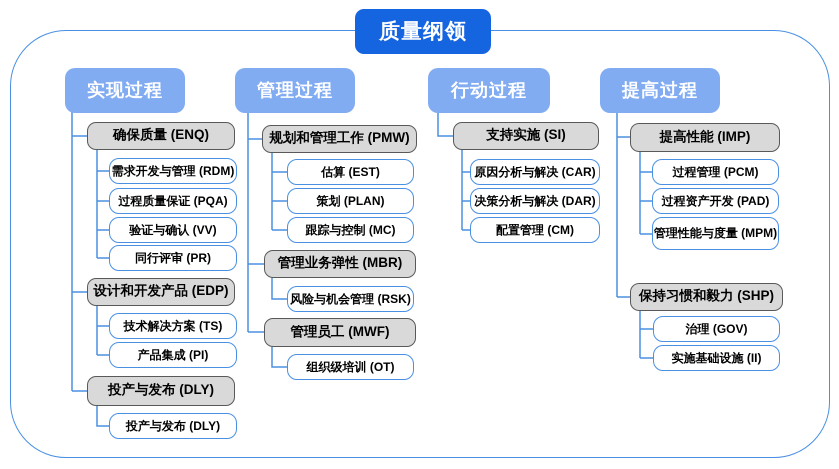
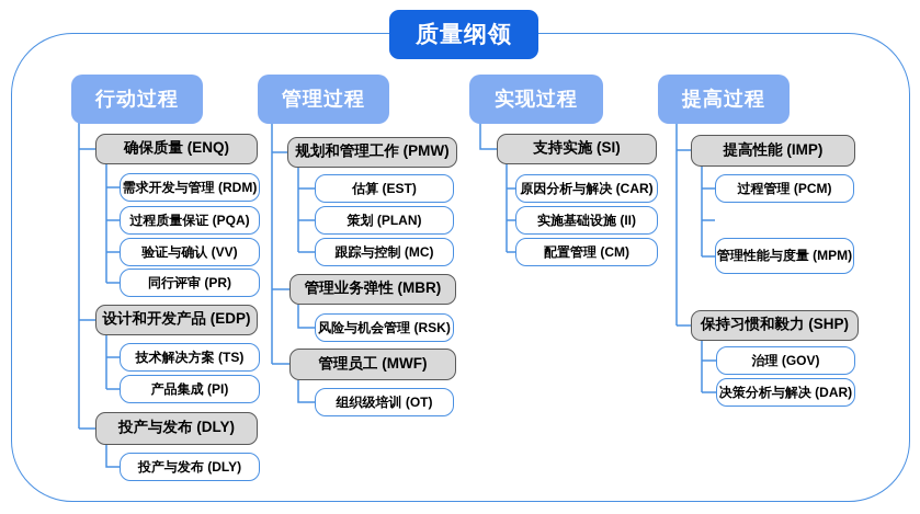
  质量纲领
- 实现过程
+ 行动过程
  管理过程
- 行动过程
+ 实现过程
  提高过程
  确保质量 (ENQ)
  需求开发与管理 (RDM)
  过程质量保证 (PQA)
  验证与确认 (VV)
  同行评审 (PR)
  设计和开发产品 (EDP)
  技术解决方案 (TS)
  产品集成 (PI)
  投产与发布 (DLY)
  投产与发布 (DLY)
  规划和管理工作 (PMW)
  估算 (EST)
  策划 (PLAN)
  跟踪与控制 (MC)
  管理业务弹性 (MBR)
  风险与机会管理 (RSK)
  管理员工 (MWF)
  组织级培训 (OT)
  支持实施 (SI)
  原因分析与解决 (CAR)
- 决策分析与解决 (DAR)
+ 实施基础设施 (II)
  配置管理 (CM)
  提高性能 (IMP)
  过程管理 (PCM)
- 过程资产开发 (PAD)
  管理性能与度量 (MPM)
  保持习惯和毅力 (SHP)
  治理 (GOV)
- 实施基础设施 (II)
+ 决策分析与解决 (DAR)
